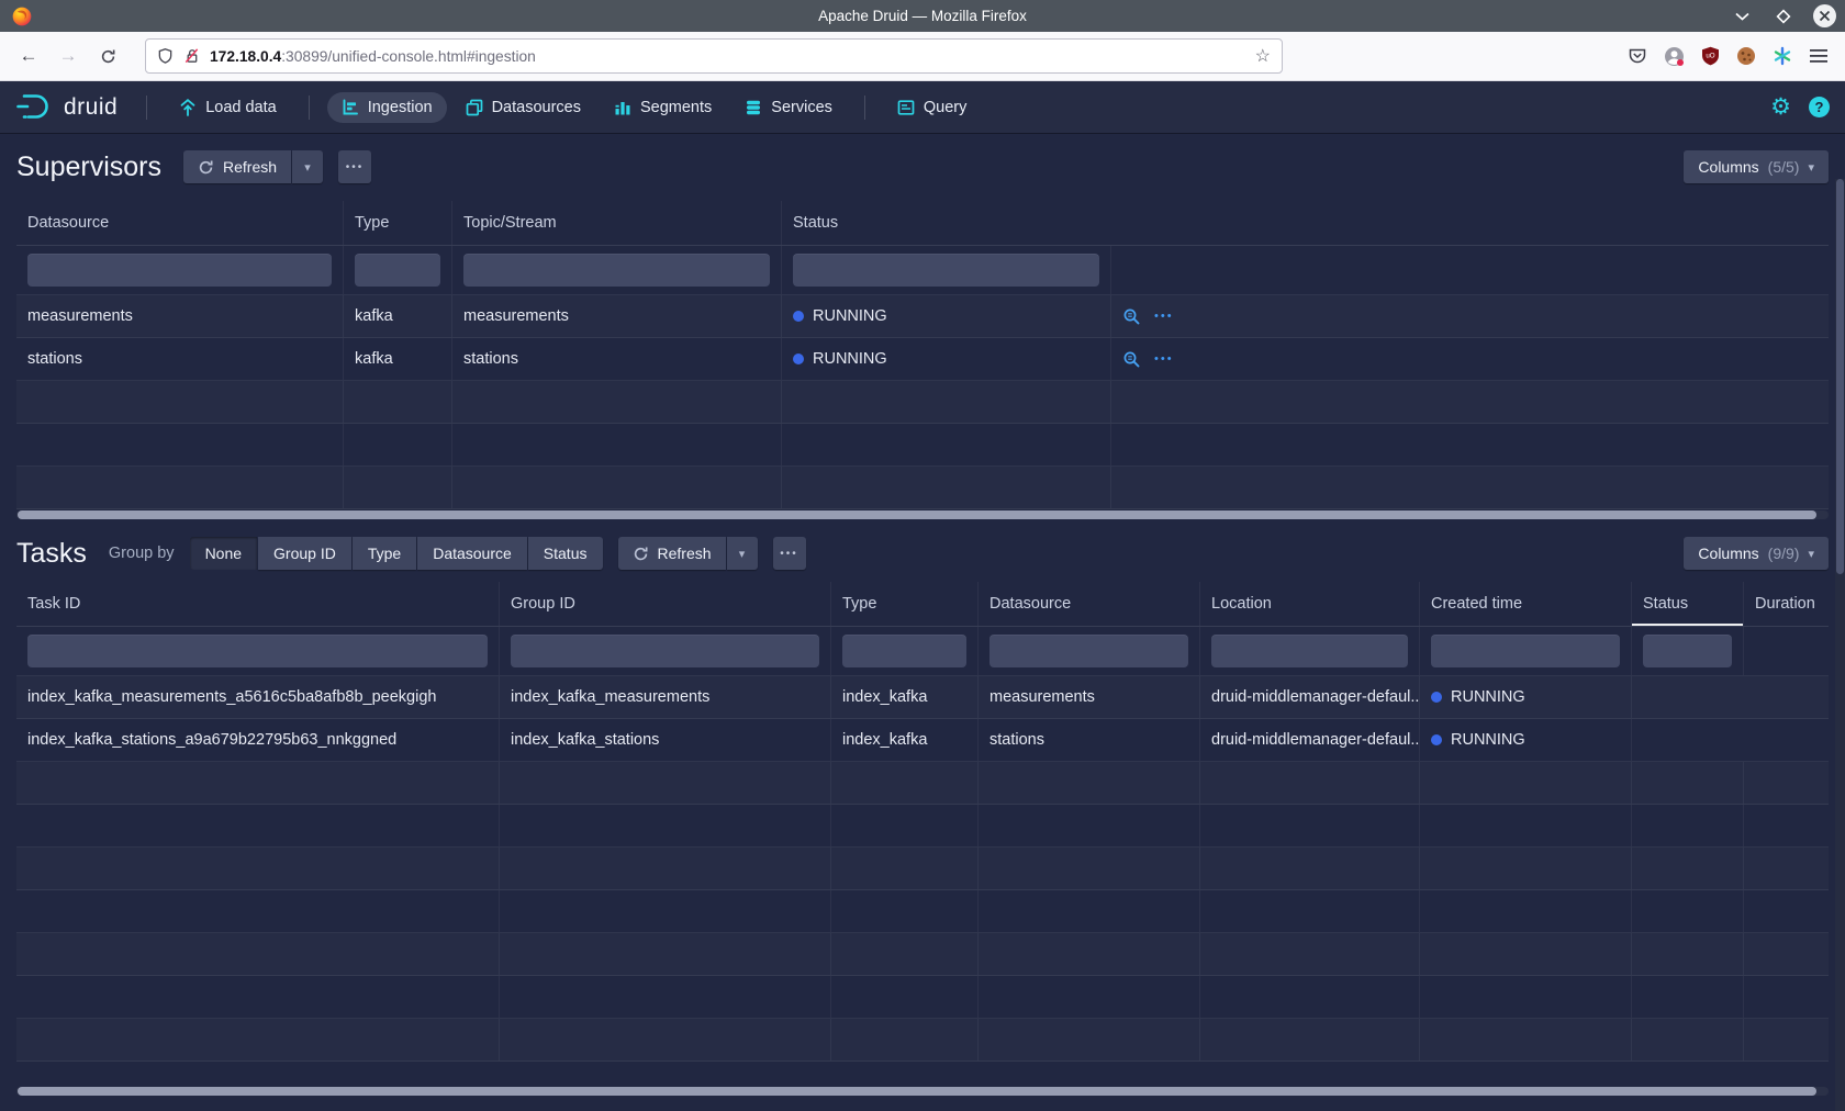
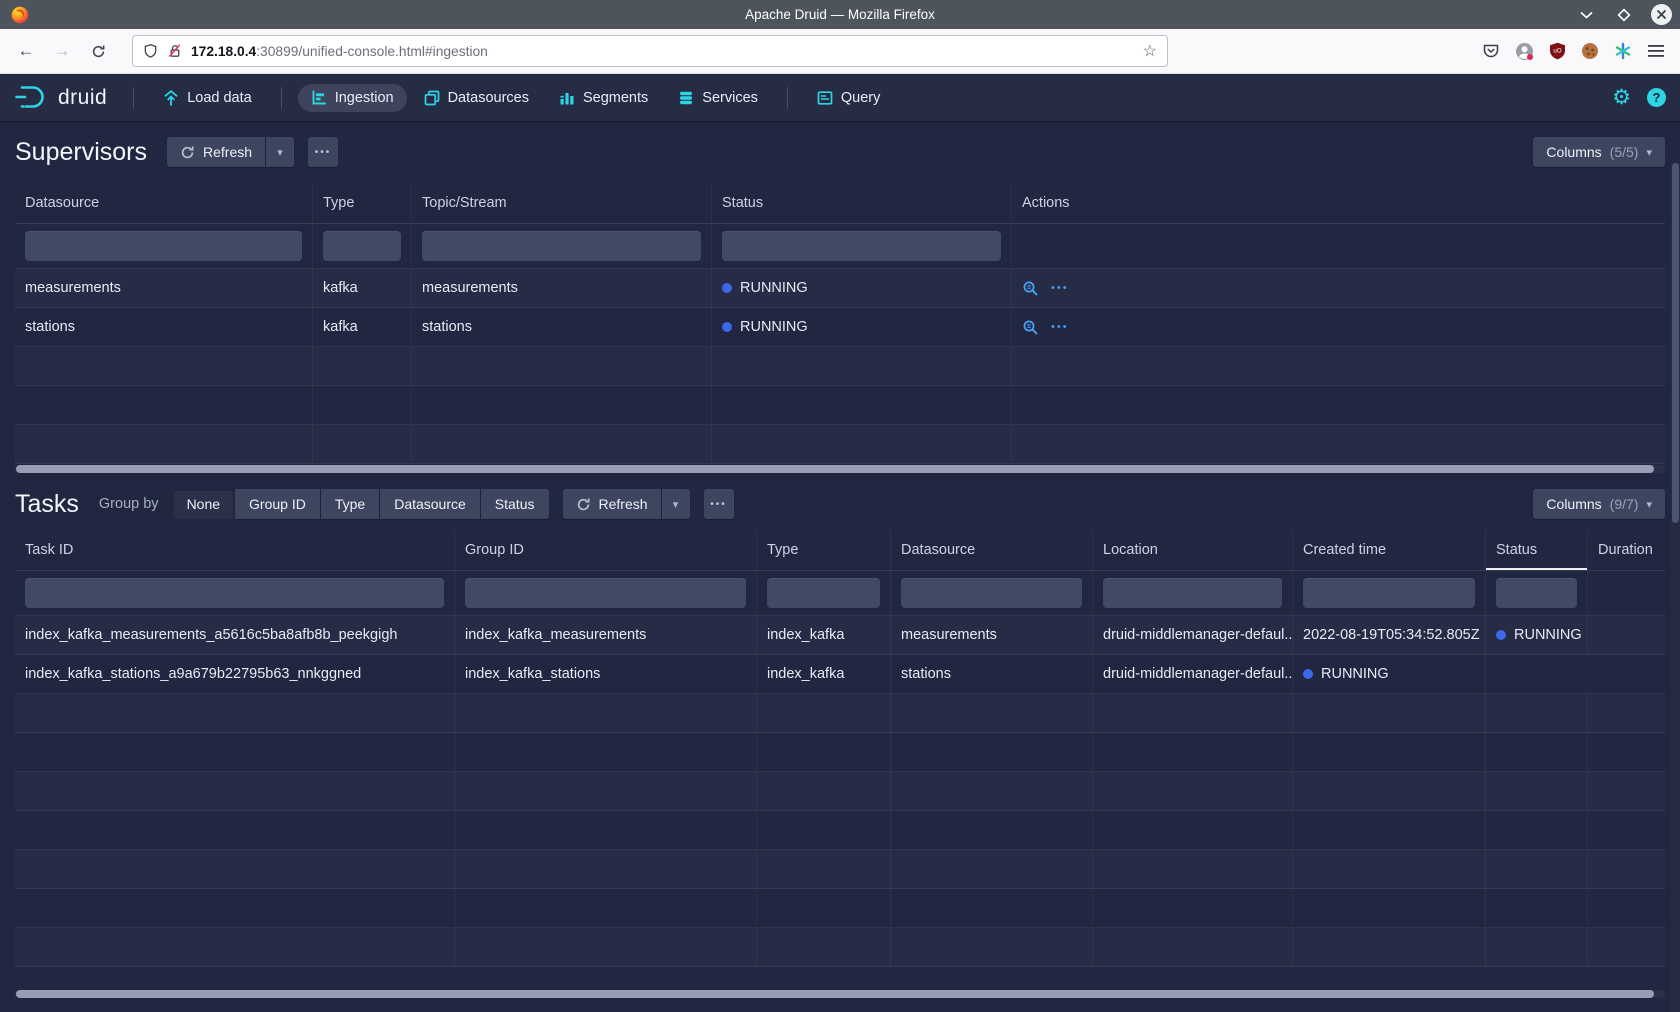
  Apache Druid — Mozilla Firefox
  ←
  →
  172.18.0.4
  :30899/unified-console.html#ingestion
  ☆
  druid
  Load data
  Ingestion
  Datasources
  Segments
  Services
  Query
  ⚙
  ?
  Supervisors
  Refresh
  ▾
  •••
  Columns
  (5/5)
  ▾
  Datasource
  Type
  Topic/Stream
  Status
+ Actions
  measurements
  kafka
  measurements
  RUNNING
  •••
  stations
  kafka
  stations
  RUNNING
  •••
  Tasks
  Group by
  None
  Group ID
  Type
  Datasource
  Status
  Refresh
  ▾
  •••
  Columns
- (9/9)
+ (9/7)
  ▾
  Task ID
  Group ID
  Type
  Datasource
  Location
  Created time
  Status
  Duration
  index_kafka_measurements_a5616c5ba8afb8b_peekgigh
  index_kafka_measurements
  index_kafka
  measurements
  druid-middlemanager-defaul..
+ 2022-08-19T05:34:52.805Z
  RUNNING
  index_kafka_stations_a9a679b22795b63_nnkggned
  index_kafka_stations
  index_kafka
  stations
  druid-middlemanager-defaul..
  RUNNING
